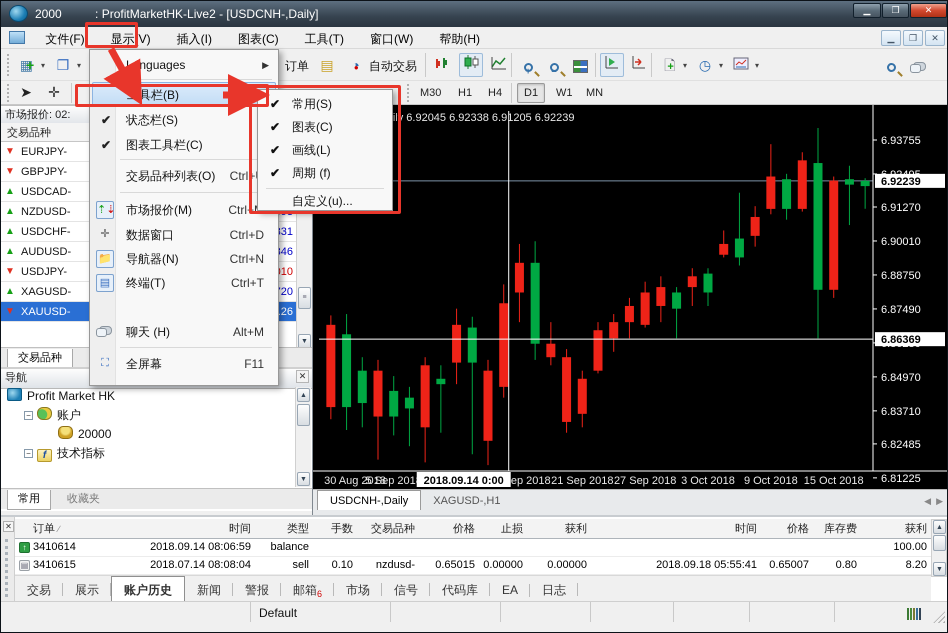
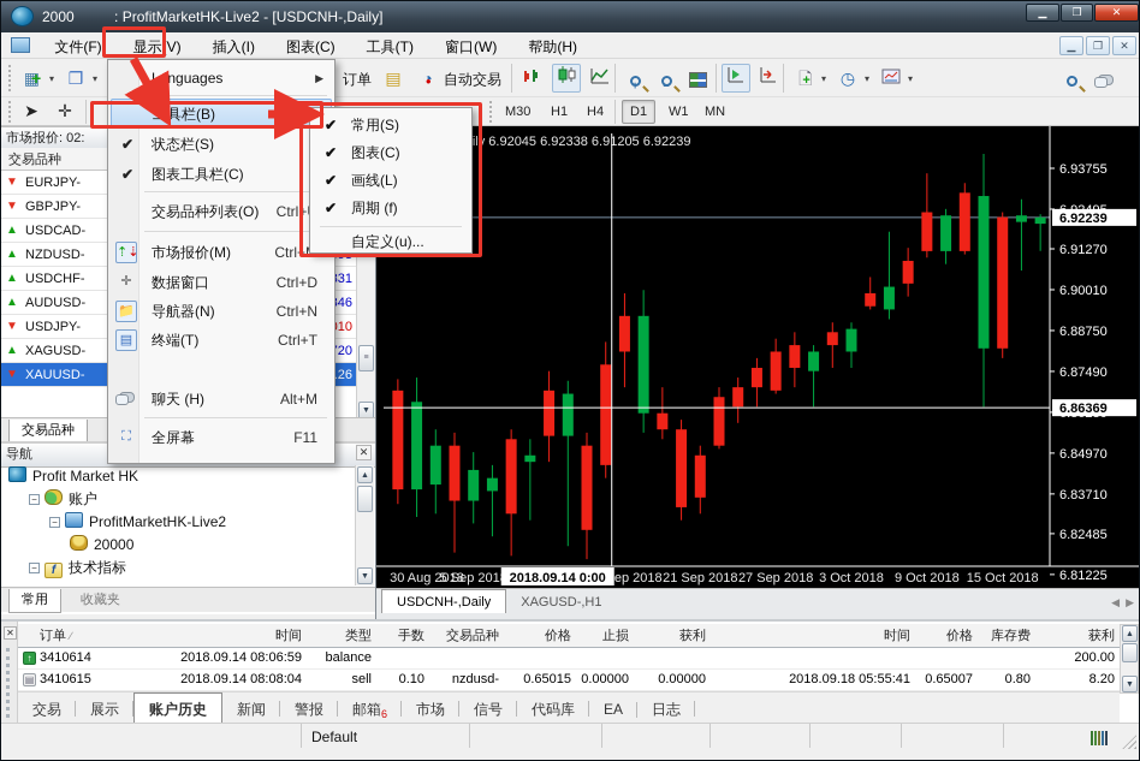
  2000 : ProfitMarketHK-Live2 - [USDCNH-,Daily]
  ▁
  ❐
  ✕
  文件(F) 显示(V) 插入(I) 图表(C) 工具(T) 窗口(W) 帮助(H)
  ▁
  ❐
  ✕
  ▦+
  ▾
  ❐
  ▾
  订单
  ▤
  ◔●
  自动交易
  🗋+
  ▾
  ◷
  ▾
  ▾
  ➤
  ✛
  M30
  H1
  H4
  D1
  W1
  MN
  市场报价: 02:
  交易品种
  ▼
  EURJPY-
  ▼
  GBPJPY-
  ▲
  USDCAD-
  ▲
  NZDUSD-
  ▲
  USDCHF-
  ▲
  AUDUSD-
  ▼
  USDJPY-
  ▲
  XAGUSD-
  ▼
  XAUUSD-
  .26
  交易品种
  导航
  ✕
  Profit Market HK
  − 账户
+ − ProfitMarketHK-Live2
  20000
  − f 技术指标
  常用 收藏夹
  6.93755
  6.91270
  6.90010
  6.88750
  6.87490
  6.84970
  6.83710
  6.82485
  6.81225
  6.92239
  6.86369
  30 Aug 2018
  5 Sep 201
  21 Sep 2018
  27 Sep 2018
  3 Oct 2018
  9 Oct 2018
  15 Oct 2018
  2018.09.14 0:00
  ily 6.92045 6.92338 6.91205 6.92239
  USDCNH-,Daily XAGUSD-,H1
  ◀ ▶
  ✕
  订单 ∕
  时间
  类型
  手数
  交易品种
  价格
  止损
  获利
  时间
  价格
  库存费
  获利
  ↑
  3410614
  2018.09.14 08:06:59
  balance
- 100.00
+ 200.00
  ▤
  3410615
- 2018.07.14 08:08:04
+ 2018.09.14 08:08:04
  sell
  0.10
  nzdusd-
  0.65015
  0.00000
  0.00000
  2018.09.18 05:55:41
  0.65007
  0.80
  8.20
  交易 展示 账户历史 新闻 警报 邮箱6 市场 信号 代码库 EA 日志
  Default
  Languages
  ▶
  工具栏(B)
  ✔
  状态栏(S)
  ✔
  图表工具栏(C)
  交易品种列表(O)
  Ctrl+
  ⇡⇣
  市场报价(M)
  Ctrl+
  ✛
  数据窗口
  Ctrl+D
  📁
  导航器(N)
  Ctrl+N
  ▤
  终端(T)
  Ctrl+T
  聊天 (H)
  Alt+M
  ⛶
  全屏幕
  F11
  ✔
  常用(S)
  ✔
  图表(C)
  ✔
  画线(L)
  ✔
  周期 (f)
  自定义(u)...
